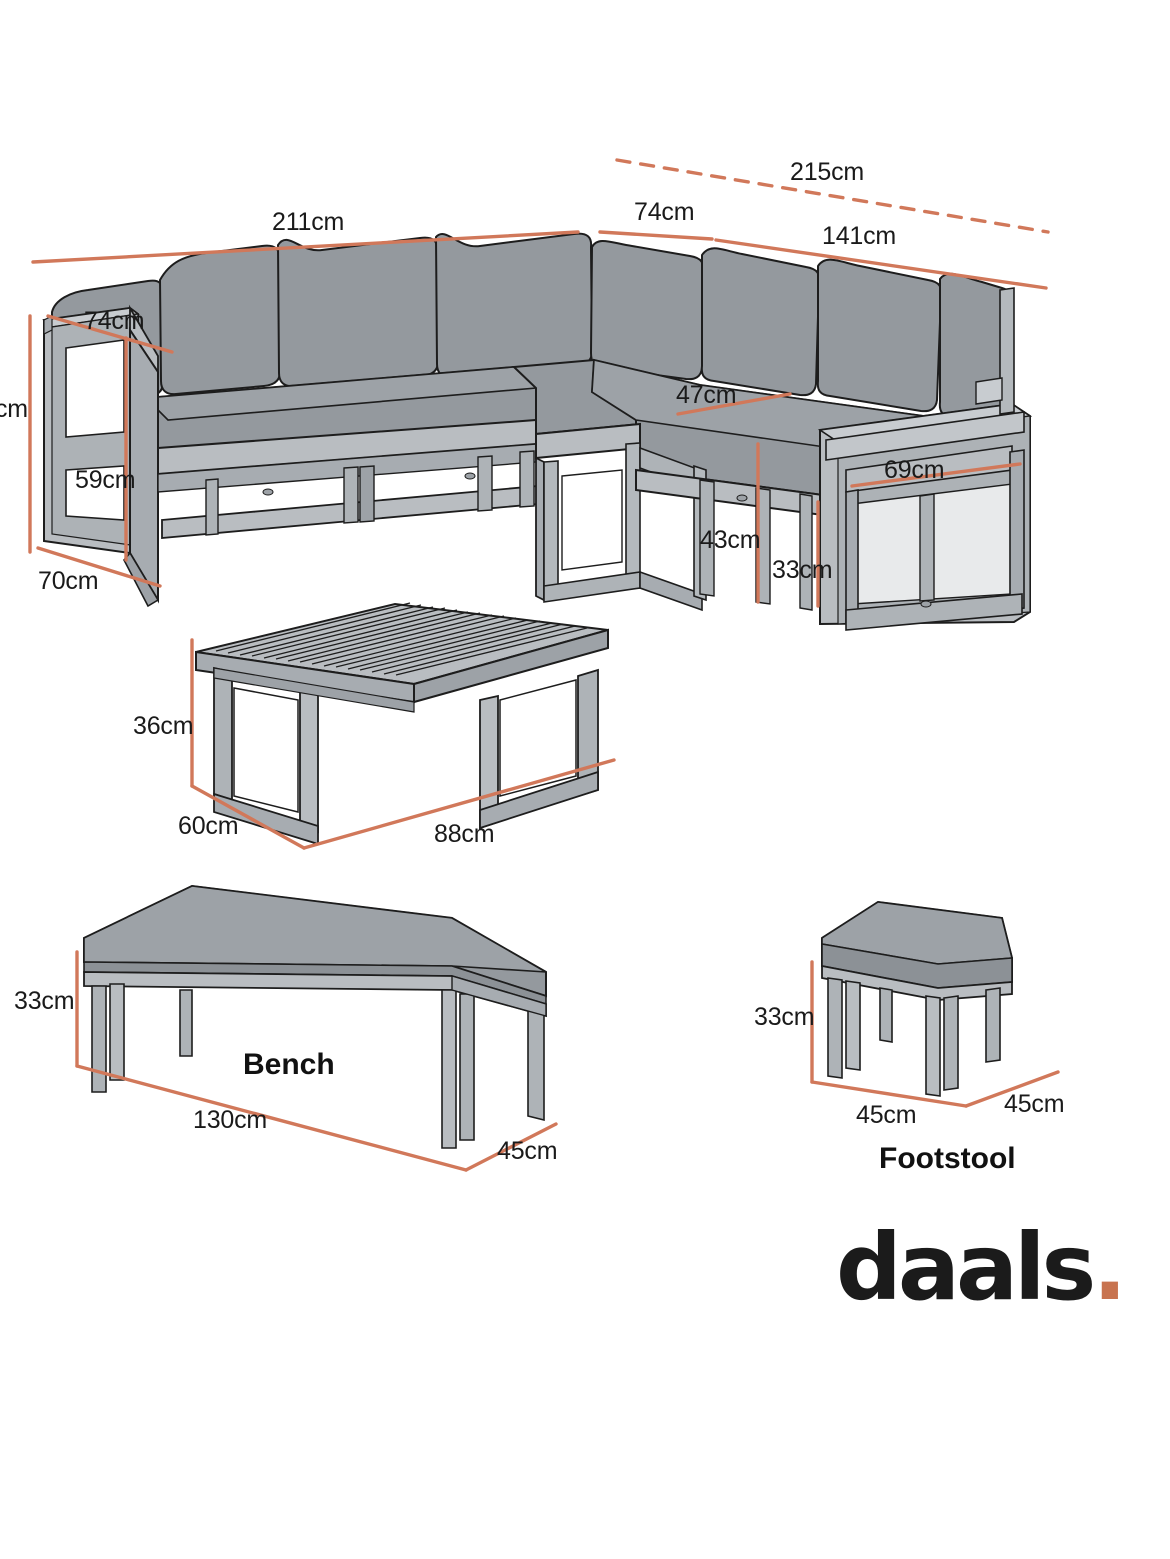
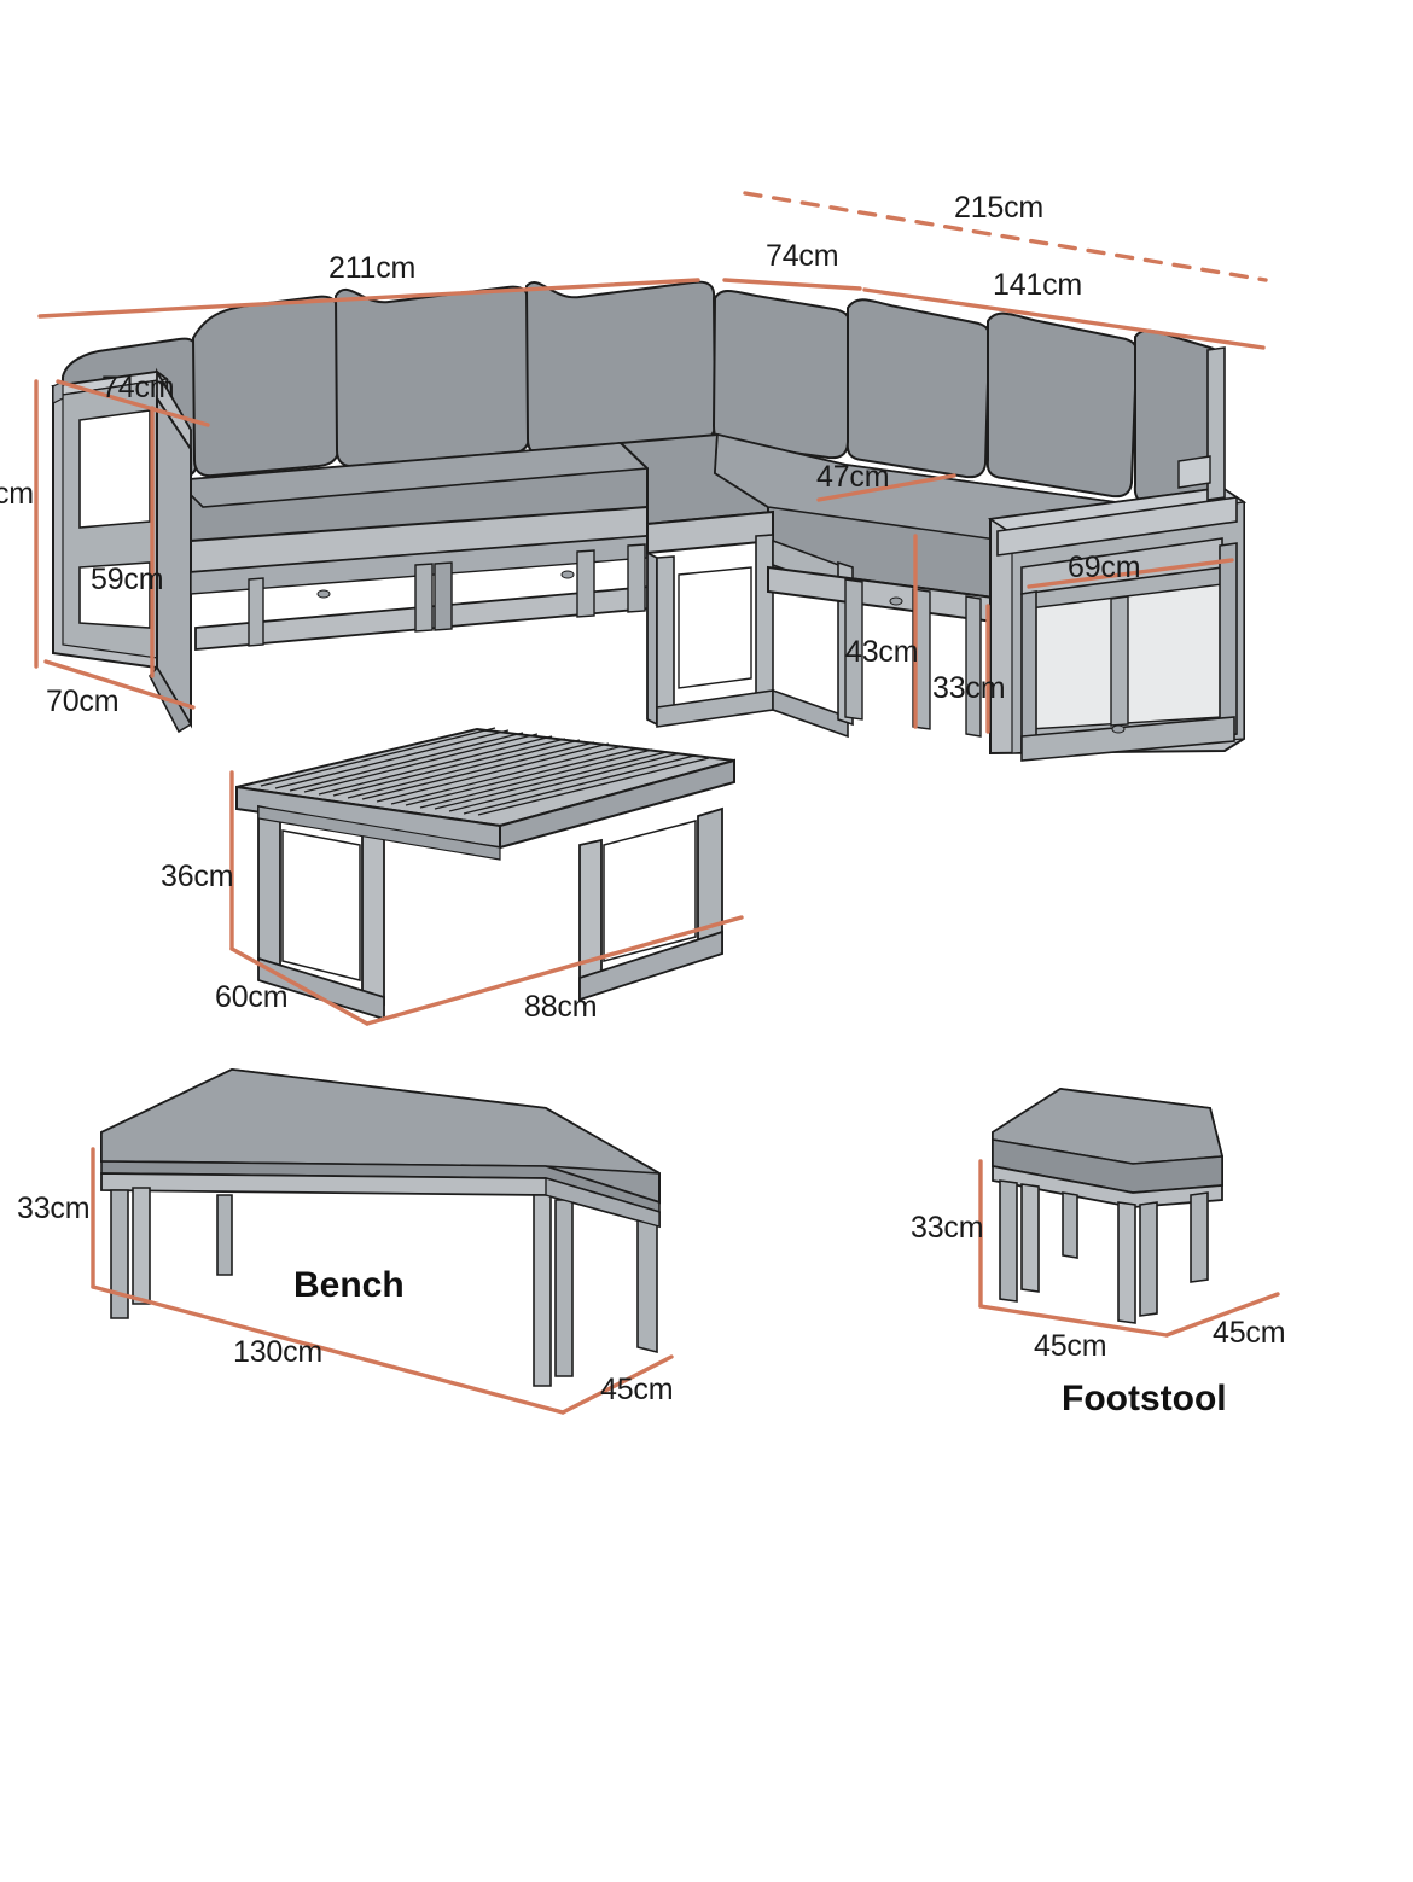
  211cm
  74cm
  cm
  59cm
  70cm
  74cm
  215cm
  141cm
  47cm
  69cm
  43cm
  33cm
  36cm
  60cm
  88cm
  33cm
  130cm
  45cm
  Bench
  33cm
  45cm
  45cm
  Footstool
- daals.
